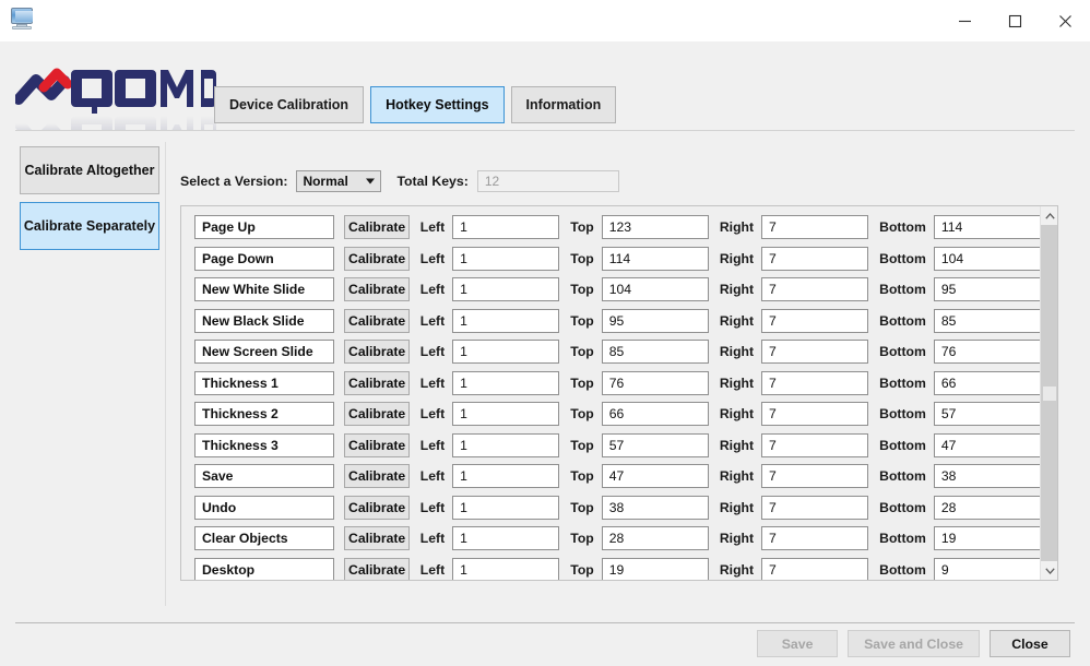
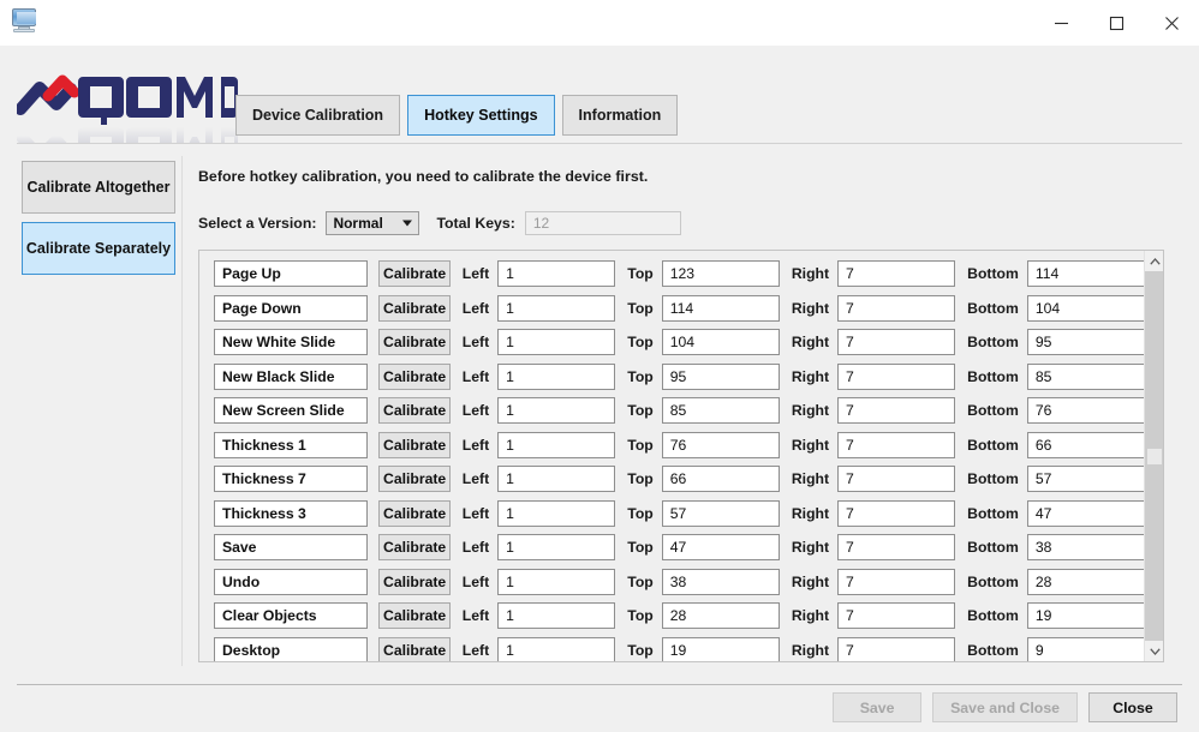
  Device Calibration
  Hotkey Settings
  Information
  Calibrate Altogether
  Calibrate Separately
+ Before hotkey calibration, you need to calibrate the device first.
  Select a Version:
  Normal
  Total Keys:
  12
  Page Up
  Calibrate
  Left
  1
  Top
  123
  Right
  7
  Bottom
  114
  Page Down
  Calibrate
  Left
  1
  Top
  114
  Right
  7
  Bottom
  104
  New White Slide
  Calibrate
  Left
  1
  Top
  104
  Right
  7
  Bottom
  95
  New Black Slide
  Calibrate
  Left
  1
  Top
  95
  Right
  7
  Bottom
  85
  New Screen Slide
  Calibrate
  Left
  1
  Top
  85
  Right
  7
  Bottom
  76
  Thickness 1
  Calibrate
  Left
  1
  Top
  76
  Right
  7
  Bottom
  66
- Thickness 2
+ Thickness 7
  Calibrate
  Left
  1
  Top
  66
  Right
  7
  Bottom
  57
  Thickness 3
  Calibrate
  Left
  1
  Top
  57
  Right
  7
  Bottom
  47
  Save
  Calibrate
  Left
  1
  Top
  47
  Right
  7
  Bottom
  38
  Undo
  Calibrate
  Left
  1
  Top
  38
  Right
  7
  Bottom
  28
  Clear Objects
  Calibrate
  Left
  1
  Top
  28
  Right
  7
  Bottom
  19
  Desktop
  Calibrate
  Left
  1
  Top
  19
  Right
  7
  Bottom
  9
  Save
  Save and Close
  Close
